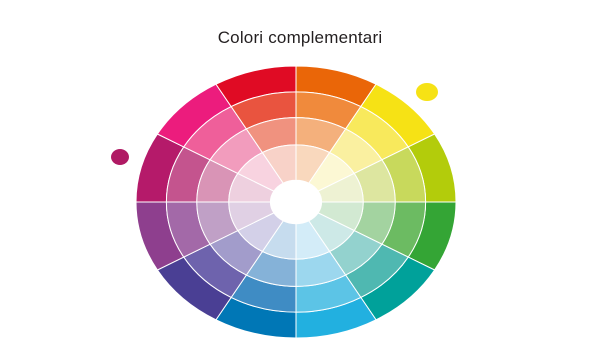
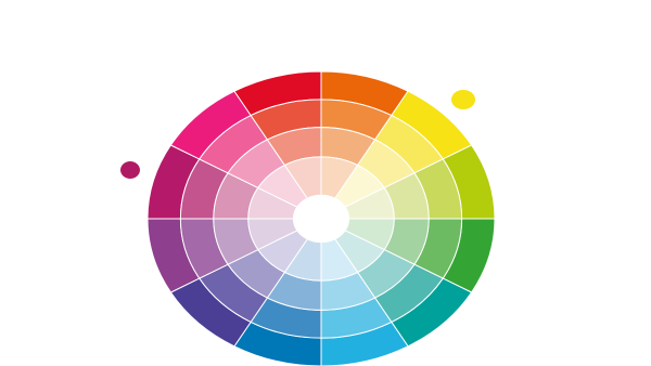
- Colori complementari
